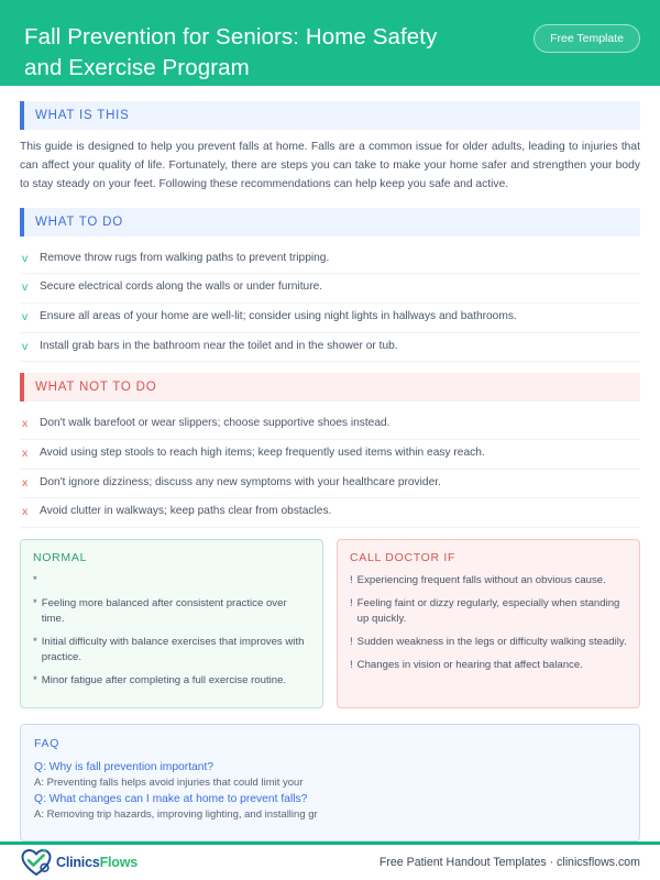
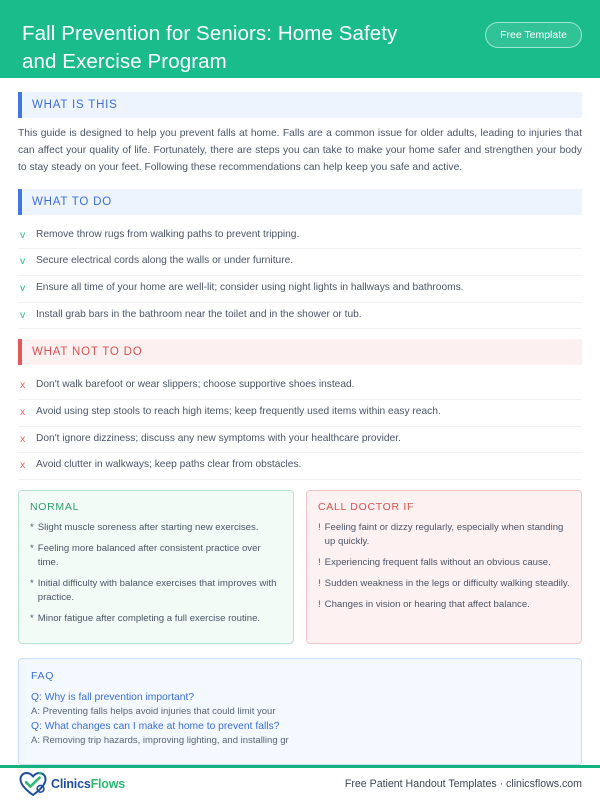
  Fall Prevention for Seniors: Home Safety and Exercise Program
  Free Template
  WHAT IS THIS
  This guide is designed to help you prevent falls at home. Falls are a common issue for older adults, leading to injuries that can affect your quality of life. Fortunately, there are steps you can take to make your home safer and strengthen your body to stay steady on your feet. Following these recommendations can help keep you safe and active.
  WHAT TO DO
  v
  Remove throw rugs from walking paths to prevent tripping.
  v
  Secure electrical cords along the walls or under furniture.
  v
- Ensure all areas of your home are well-lit; consider using night lights in hallways and bathrooms.
+ Ensure all time of your home are well-lit; consider using night lights in hallways and bathrooms.
  v
  Install grab bars in the bathroom near the toilet and in the shower or tub.
  WHAT NOT TO DO
  x
  Don't walk barefoot or wear slippers; choose supportive shoes instead.
  x
  Avoid using step stools to reach high items; keep frequently used items within easy reach.
  x
  Don't ignore dizziness; discuss any new symptoms with your healthcare provider.
  x
  Avoid clutter in walkways; keep paths clear from obstacles.
  NORMAL
  *
+ Slight muscle soreness after starting new exercises.
  *
  Feeling more balanced after consistent practice over time.
  *
  Initial difficulty with balance exercises that improves with practice.
  *
  Minor fatigue after completing a full exercise routine.
  CALL DOCTOR IF
  !
- Experiencing frequent falls without an obvious cause.
+ Feeling faint or dizzy regularly, especially when standing up quickly.
  !
- Feeling faint or dizzy regularly, especially when standing up quickly.
+ Experiencing frequent falls without an obvious cause.
  !
  Sudden weakness in the legs or difficulty walking steadily.
  !
  Changes in vision or hearing that affect balance.
  FAQ
  Q: Why is fall prevention important?
  A: Preventing falls helps avoid injuries that could limit your
  Q: What changes can I make at home to prevent falls?
  A: Removing trip hazards, improving lighting, and installing gr
  ClinicsFlows
  Free Patient Handout Templates · clinicsflows.com
